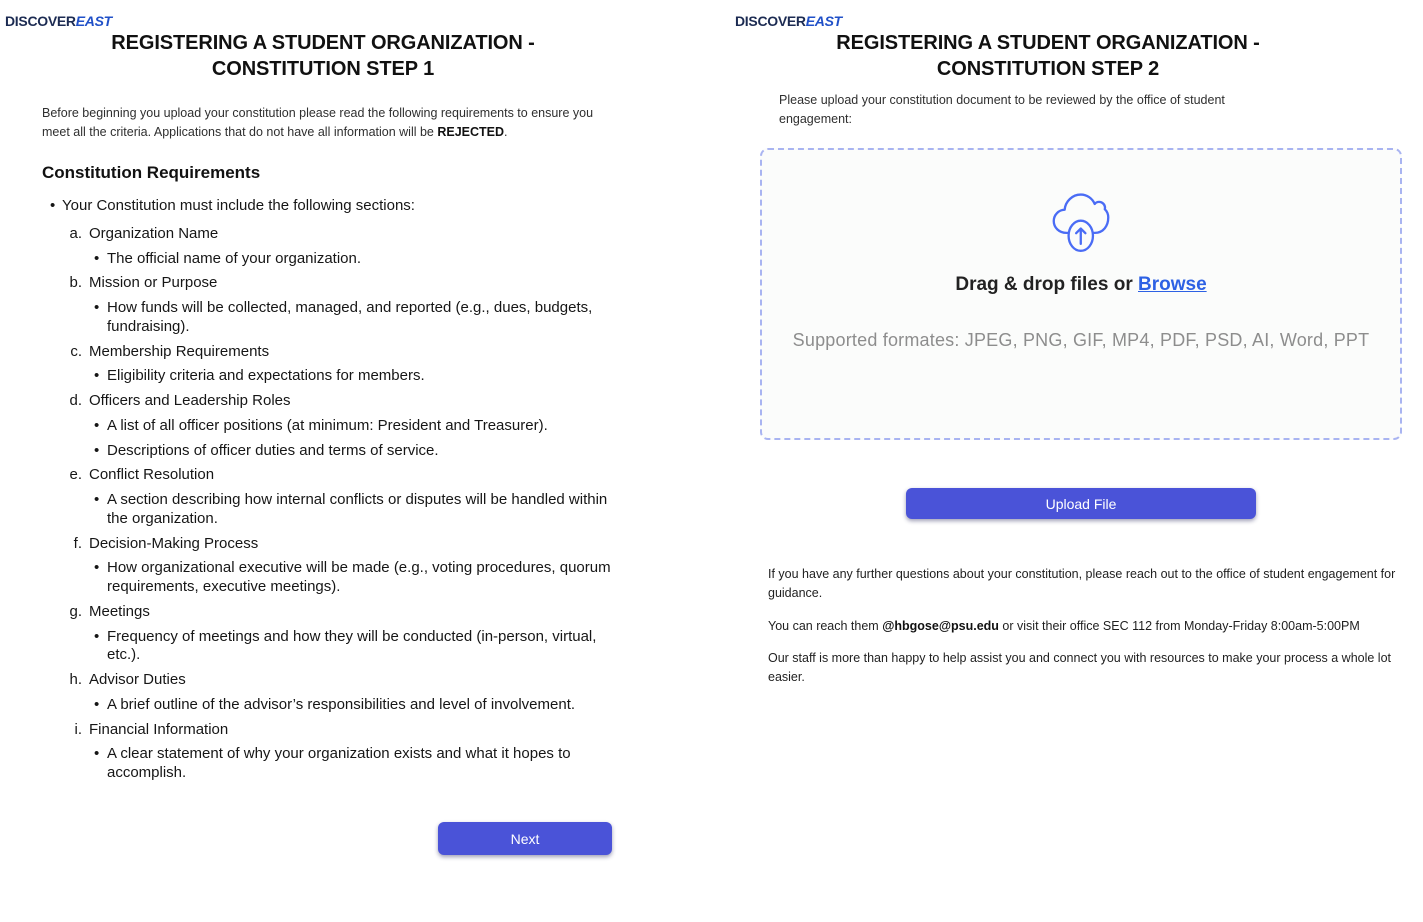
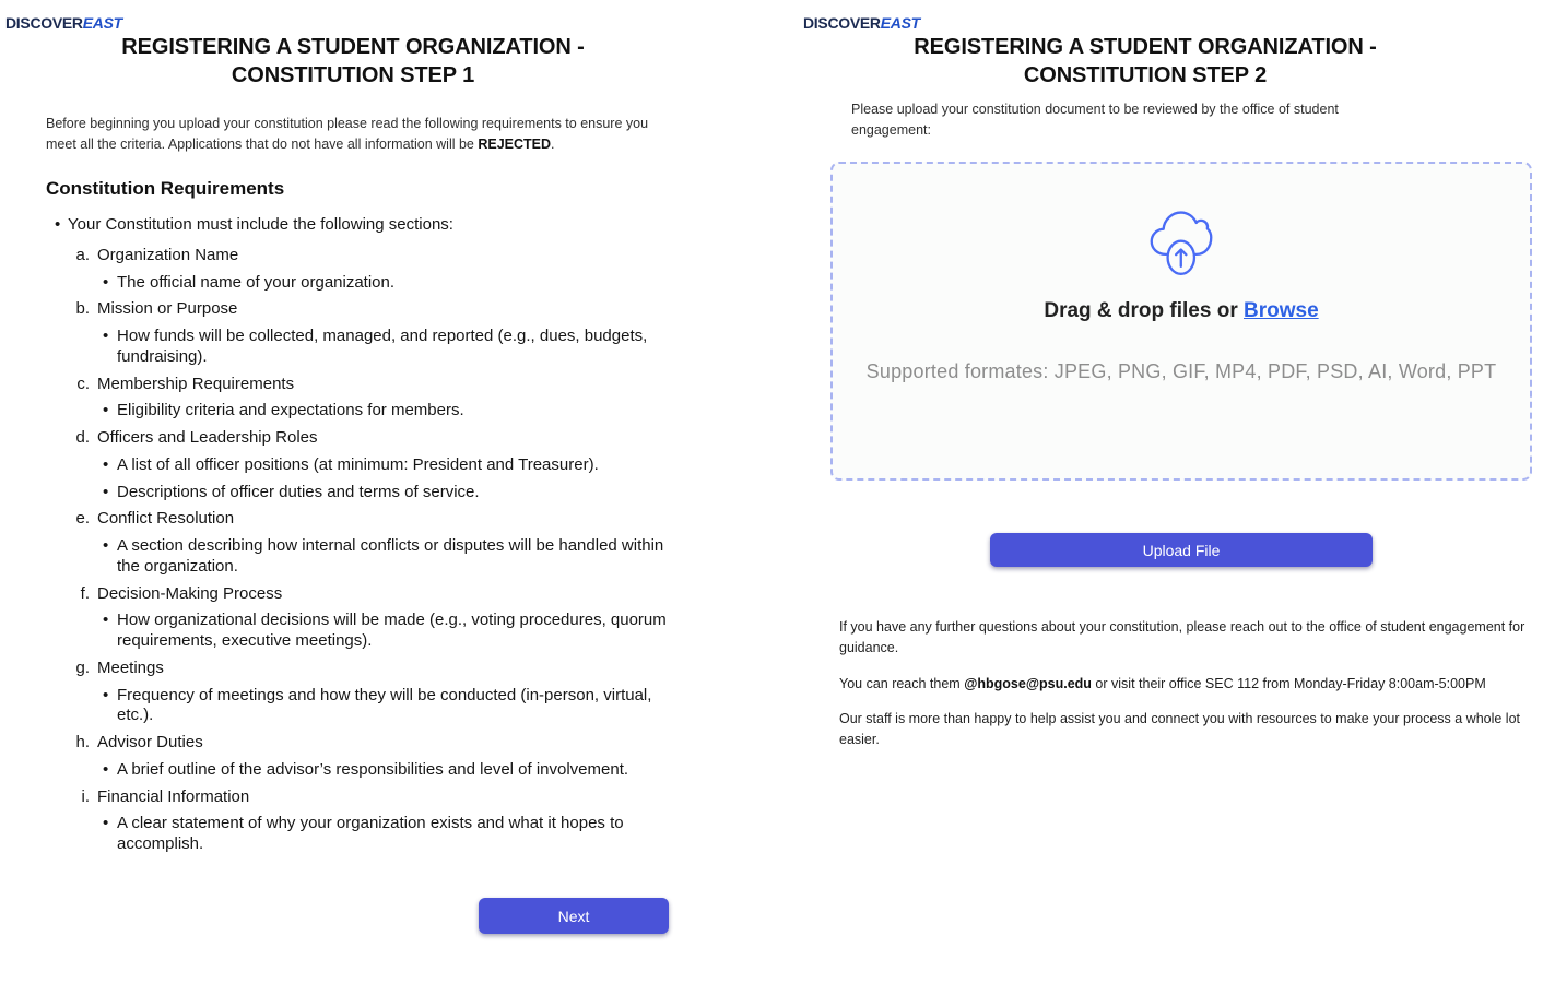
  DISCOVEREAST
  REGISTERING A STUDENT ORGANIZATION -
  CONSTITUTION STEP 1
  Before beginning you upload your constitution please read the following requirements to ensure you meet all the criteria. Applications that do not have all information will be REJECTED.
  Constitution Requirements
  •
  Your Constitution must include the following sections:
  a.
  Organization Name
  •
  The official name of your organization.
  b.
  Mission or Purpose
  •
  How funds will be collected, managed, and reported (e.g., dues, budgets, fundraising).
  c.
  Membership Requirements
  •
  Eligibility criteria and expectations for members.
  d.
  Officers and Leadership Roles
  •
  A list of all officer positions (at minimum: President and Treasurer).
  •
  Descriptions of officer duties and terms of service.
  e.
  Conflict Resolution
  •
  A section describing how internal conflicts or disputes will be handled within the organization.
  f.
  Decision-Making Process
  •
- How organizational executive will be made (e.g., voting procedures, quorum requirements, executive meetings).
+ How organizational decisions will be made (e.g., voting procedures, quorum requirements, executive meetings).
  g.
  Meetings
  •
  Frequency of meetings and how they will be conducted (in-person, virtual, etc.).
  h.
  Advisor Duties
  •
  A brief outline of the advisor’s responsibilities and level of involvement.
  i.
  Financial Information
  •
  A clear statement of why your organization exists and what it hopes to accomplish.
  Next
  DISCOVEREAST
  REGISTERING A STUDENT ORGANIZATION -
  CONSTITUTION STEP 2
  Please upload your constitution document to be reviewed by the office of student engagement:
  Drag & drop files or Browse
  Supported formates: JPEG, PNG, GIF, MP4, PDF, PSD, AI, Word, PPT
  Upload File
  If you have any further questions about your constitution, please reach out to the office of student engagement for guidance.
  You can reach them @hbgose@psu.edu or visit their office SEC 112 from Monday-Friday 8:00am-5:00PM
  Our staff is more than happy to help assist you and connect you with resources to make your process a whole lot easier.
